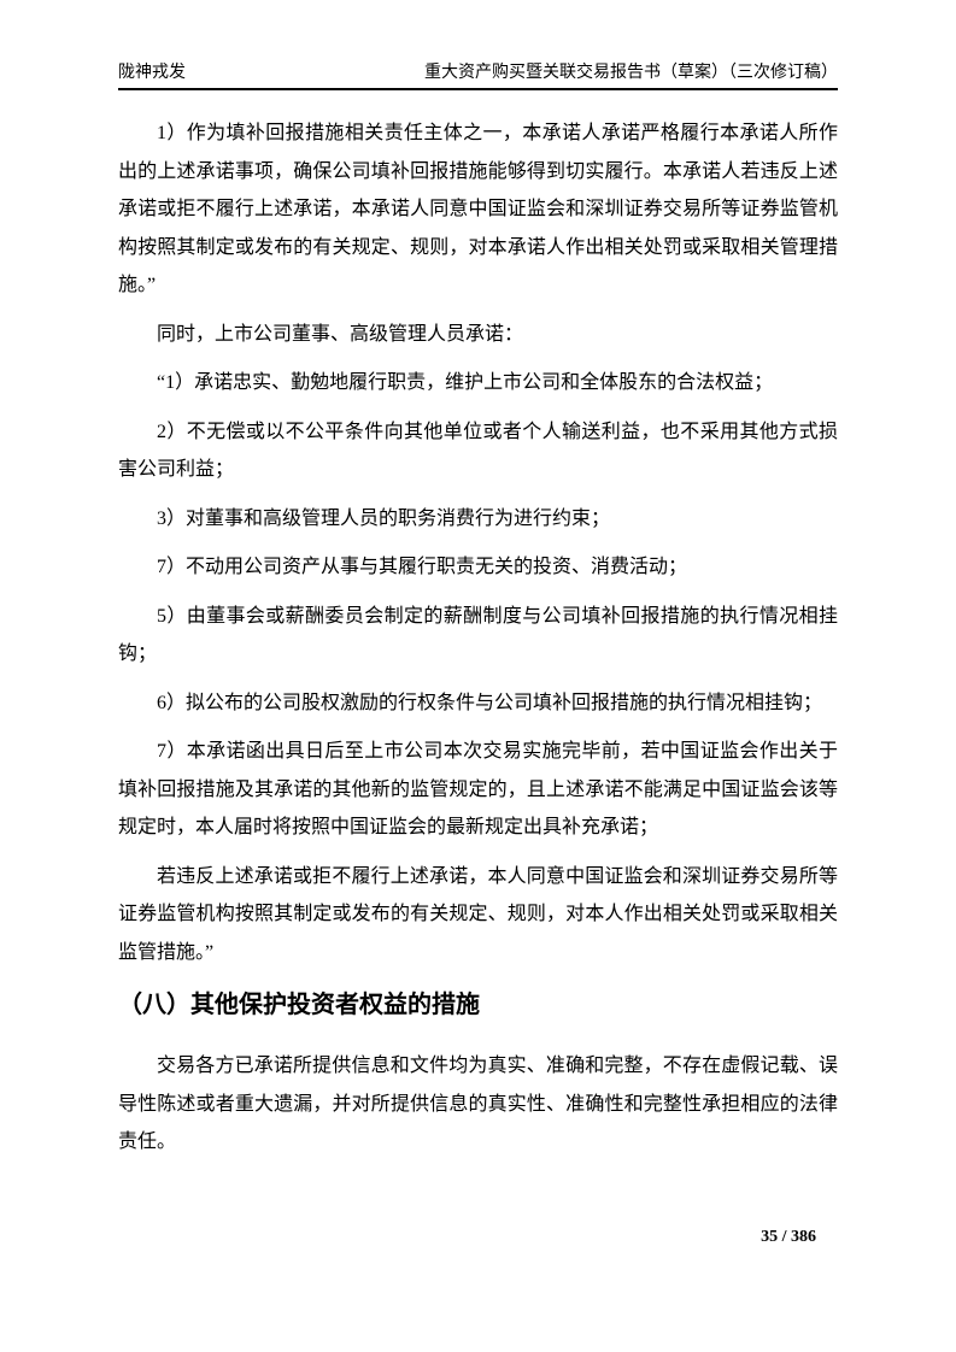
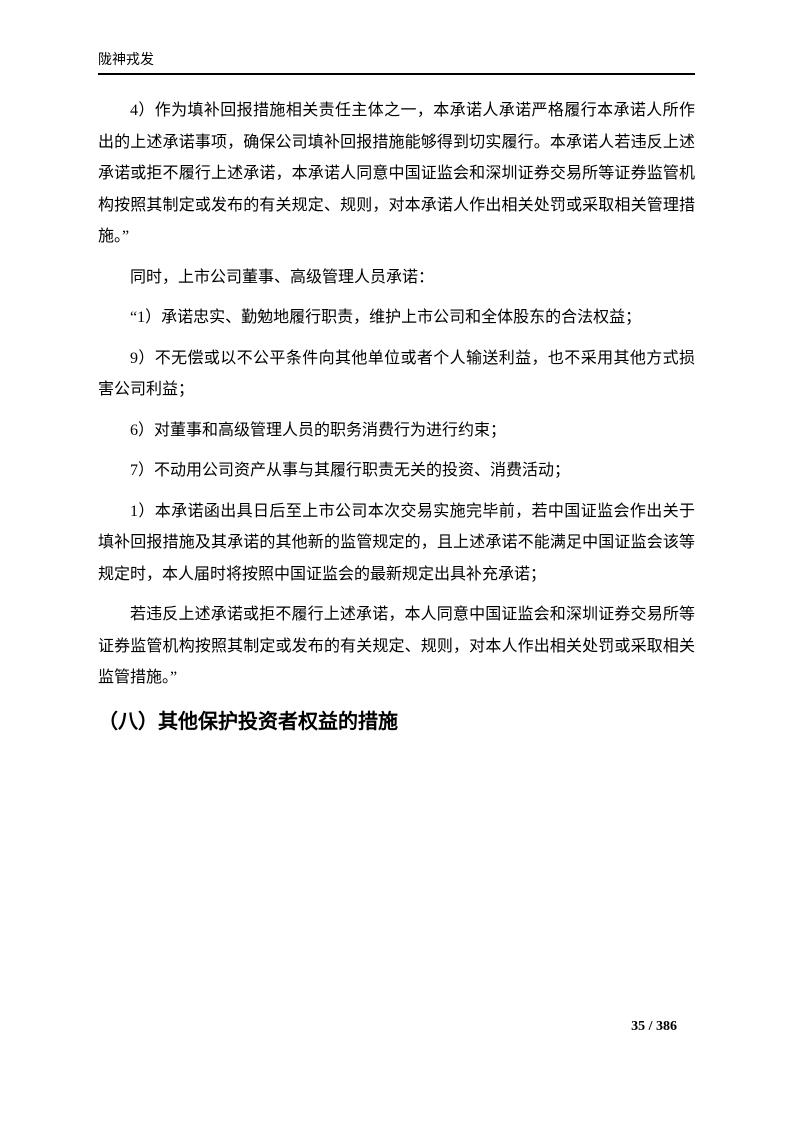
  陇神戎发
- 重大资产购买暨关联交易报告书（草案）（三次修订稿）
- 1）作为填补回报措施相关责任主体之一，本承诺人承诺严格履行本承诺人所作出的上述承诺事项，确保公司填补回报措施能够得到切实履行。本承诺人若违反上述承诺或拒不履行上述承诺，本承诺人同意中国证监会和深圳证券交易所等证券监管机构按照其制定或发布的有关规定、规则，对本承诺人作出相关处罚或采取相关管理措施。”
+ 4）作为填补回报措施相关责任主体之一，本承诺人承诺严格履行本承诺人所作出的上述承诺事项，确保公司填补回报措施能够得到切实履行。本承诺人若违反上述承诺或拒不履行上述承诺，本承诺人同意中国证监会和深圳证券交易所等证券监管机构按照其制定或发布的有关规定、规则，对本承诺人作出相关处罚或采取相关管理措施。”
  同时，上市公司董事、高级管理人员承诺：
  “1）承诺忠实、勤勉地履行职责，维护上市公司和全体股东的合法权益；
- 2）不无偿或以不公平条件向其他单位或者个人输送利益，也不采用其他方式损害公司利益；
+ 9）不无偿或以不公平条件向其他单位或者个人输送利益，也不采用其他方式损害公司利益；
- 3）对董事和高级管理人员的职务消费行为进行约束；
+ 6）对董事和高级管理人员的职务消费行为进行约束；
  7）不动用公司资产从事与其履行职责无关的投资、消费活动；
- 5）由董事会或薪酬委员会制定的薪酬制度与公司填补回报措施的执行情况相挂钩；
- 6）拟公布的公司股权激励的行权条件与公司填补回报措施的执行情况相挂钩；
- 7）本承诺函出具日后至上市公司本次交易实施完毕前，若中国证监会作出关于填补回报措施及其承诺的其他新的监管规定的，且上述承诺不能满足中国证监会该等规定时，本人届时将按照中国证监会的最新规定出具补充承诺；
+ 1）本承诺函出具日后至上市公司本次交易实施完毕前，若中国证监会作出关于填补回报措施及其承诺的其他新的监管规定的，且上述承诺不能满足中国证监会该等规定时，本人届时将按照中国证监会的最新规定出具补充承诺；
  若违反上述承诺或拒不履行上述承诺，本人同意中国证监会和深圳证券交易所等证券监管机构按照其制定或发布的有关规定、规则，对本人作出相关处罚或采取相关监管措施。”
  （八）其他保护投资者权益的措施
- 交易各方已承诺所提供信息和文件均为真实、准确和完整，不存在虚假记载、误导性陈述或者重大遗漏，并对所提供信息的真实性、准确性和完整性承担相应的法律责任。
  35 / 386
